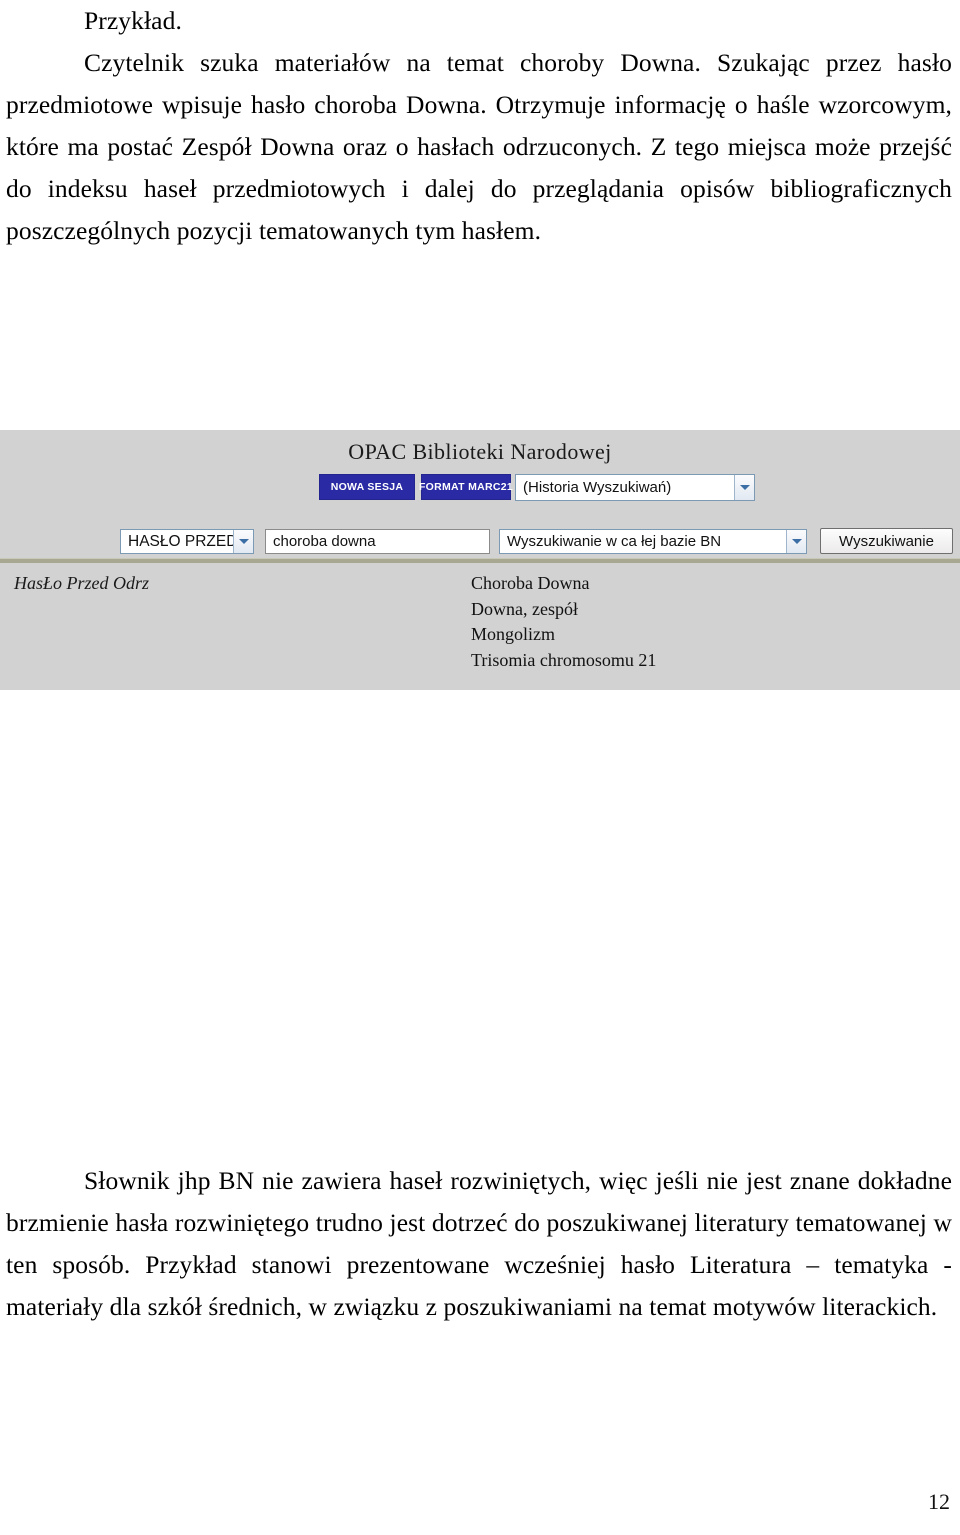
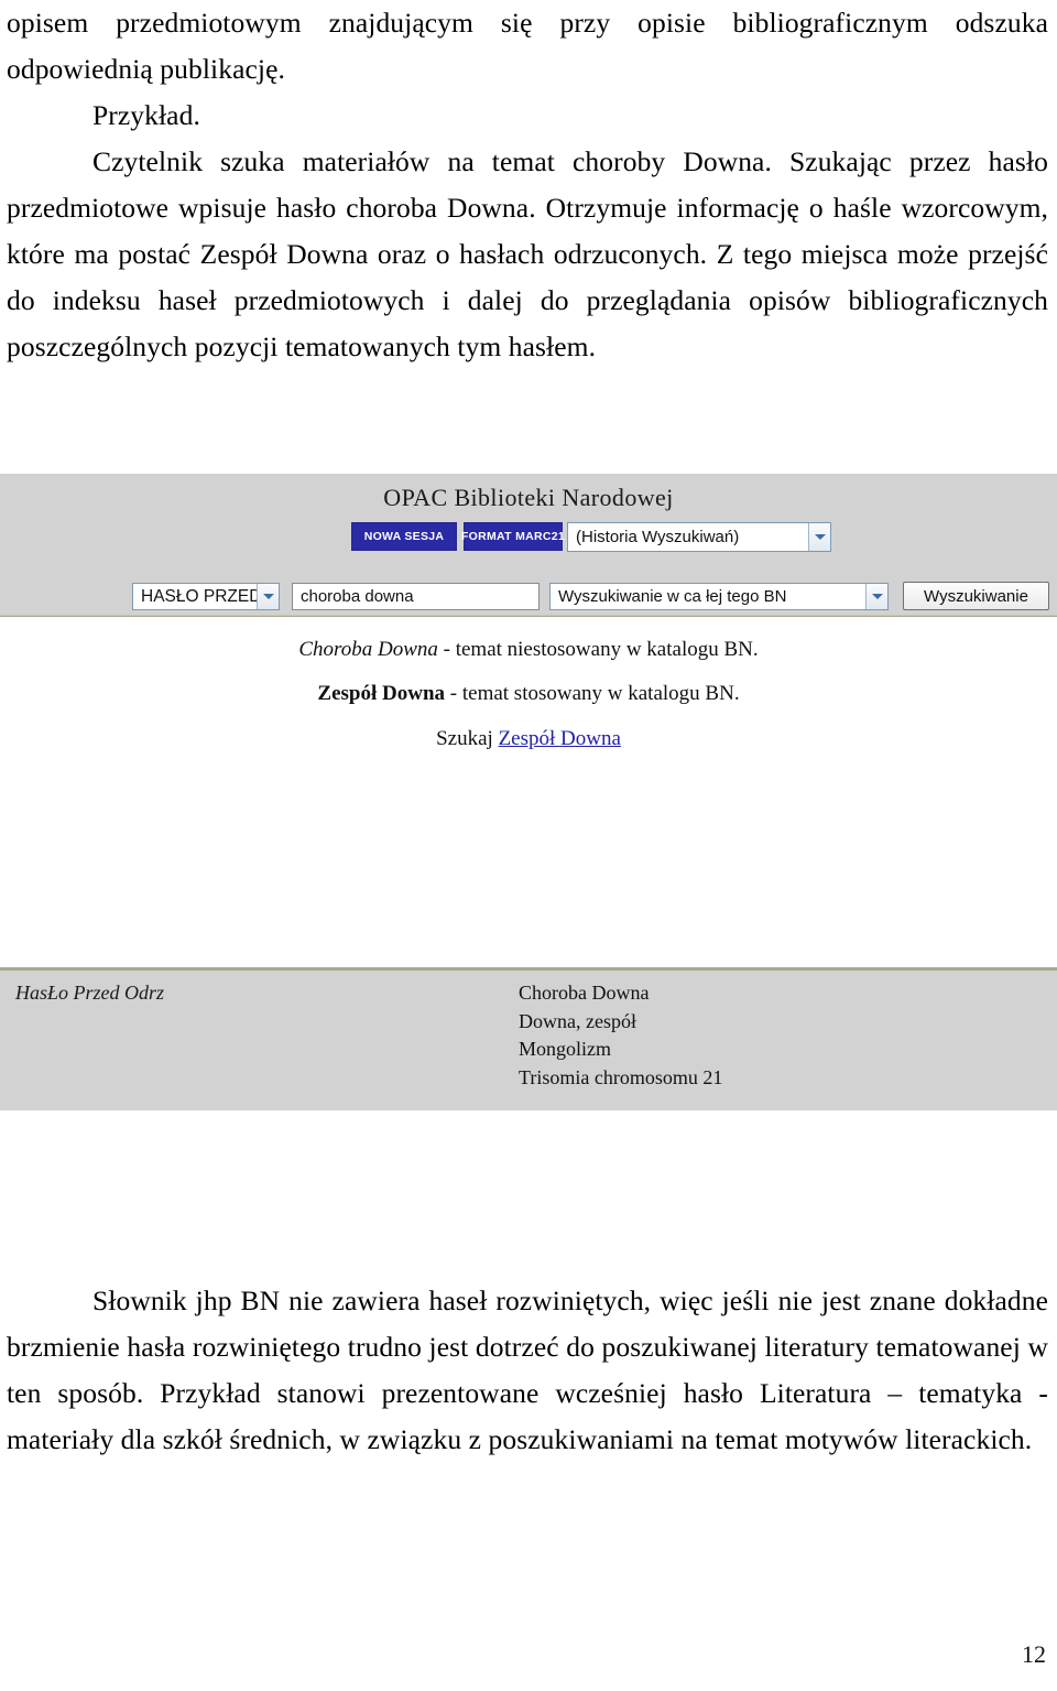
+ opisem przedmiotowym znajdującym się przy opisie bibliograficznym odszuka odpowiednią publikację.
  Przykład.
  Czytelnik szuka materiałów na temat choroby Downa. Szukając przez hasło przedmiotowe wpisuje hasło choroba Downa. Otrzymuje informację o haśle wzorcowym, które ma postać Zespół Downa oraz o hasłach odrzuconych. Z tego miejsca może przejść do indeksu haseł przedmiotowych i dalej do przeglądania opisów bibliograficznych poszczególnych pozycji tematowanych tym hasłem.
  OPAC Biblioteki Narodowej
  NOWA SESJA
  FORMAT MARC21
  (Historia Wyszukiwań)
  HASŁO PRZED
  choroba downa
- Wyszukiwanie w ca łej bazie BN
+ Wyszukiwanie w ca łej tego BN
  Wyszukiwanie
+ Choroba Downa - temat niestosowany w katalogu BN.
+ Zespół Downa - temat stosowany w katalogu BN.
+ Szukaj Zespół Downa
  HasŁo Przed Odrz
  Choroba Downa
  Downa, zespół
  Mongolizm
  Trisomia chromosomu 21
  Słownik jhp BN nie zawiera haseł rozwiniętych, więc jeśli nie jest znane dokładne brzmienie hasła rozwiniętego trudno jest dotrzeć do poszukiwanej literatury tematowanej w ten sposób. Przykład stanowi prezentowane wcześniej hasło Literatura – tematyka - materiały dla szkół średnich, w związku z poszukiwaniami na temat motywów literackich.
  12
